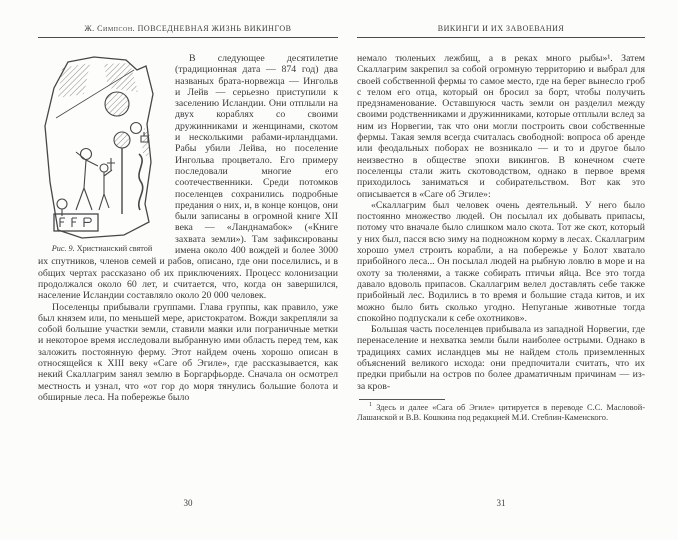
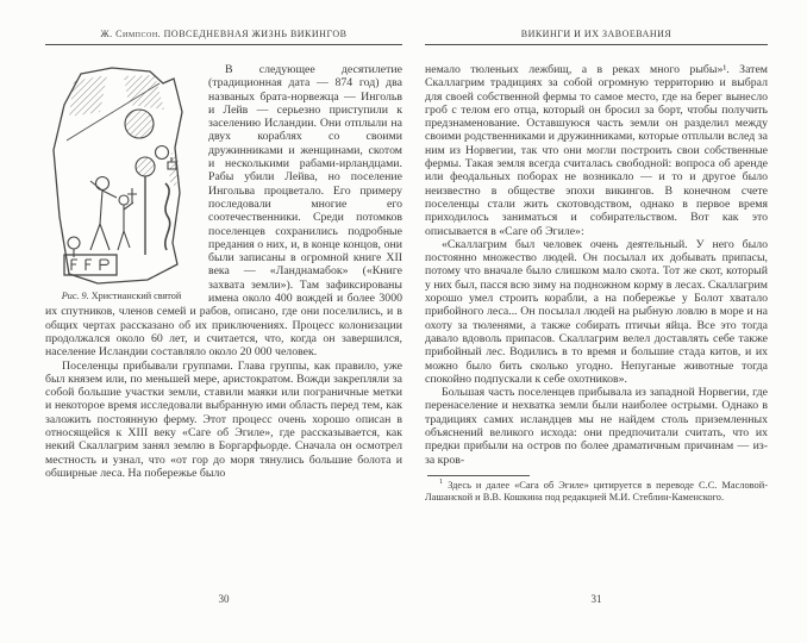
  Ж. Симпсон. ПОВСЕДНЕВНАЯ ЖИЗНЬ ВИКИНГОВ
  Рис. 9. Христианский святой
  В следующее десятилетие (традиционная дата — 874 год) два названых брата-норвежца — Ингольв и Лейв — серьезно приступили к заселению Исландии. Они отплыли на двух кораблях со своими дружинниками и женщинами, скотом и несколькими рабами-ирландцами. Рабы убили Лейва, но поселение Ингольва процветало. Его примеру последовали многие его соотечественники. Среди потомков поселенцев сохранились подробные предания о них, и, в конце концов, они были записаны в огромной книге XII века — «Ланднамабок» («Книге захвата земли»). Там зафиксированы имена около 400 вождей и более 3000 их спутников, членов семей и рабов, описано, где они поселились, и в общих чертах рассказано об их приключениях. Процесс колонизации продолжался около 60 лет, и считается, что, когда он завершился, население Исландии составляло около 20 000 человек.
- Поселенцы прибывали группами. Глава группы, как правило, уже был князем или, по меньшей мере, аристократом. Вожди закрепляли за собой большие участки земли, ставили маяки или пограничные метки и некоторое время исследовали выбранную ими область перед тем, как заложить постоянную ферму. Этот найдем очень хорошо описан в относящейся к XIII веку «Саге об Эгиле», где рассказывается, как некий Скаллагрим занял землю в Боргарфьорде. Сначала он осмотрел местность и узнал, что «от гор до моря тянулись большие болота и обширные леса. На побережье было
+ Поселенцы прибывали группами. Глава группы, как правило, уже был князем или, по меньшей мере, аристократом. Вожди закрепляли за собой большие участки земли, ставили маяки или пограничные метки и некоторое время исследовали выбранную ими область перед тем, как заложить постоянную ферму. Этот процесс очень хорошо описан в относящейся к XIII веку «Саге об Эгиле», где рассказывается, как некий Скаллагрим занял землю в Боргарфьорде. Сначала он осмотрел местность и узнал, что «от гор до моря тянулись большие болота и обширные леса. На побережье было
  30
  ВИКИНГИ И ИХ ЗАВОЕВАНИЯ
- немало тюленьих лежбищ, а в реках много рыбы»¹. Затем Скаллагрим закрепил за собой огромную территорию и выбрал для своей собственной фермы то самое место, где на берег вынесло гроб с телом его отца, который он бросил за борт, чтобы получить предзнаменование. Оставшуюся часть земли он разделил между своими родственниками и дружинниками, которые отплыли вслед за ним из Норвегии, так что они могли построить свои собственные фермы. Такая земля всегда считалась свободной: вопроса об аренде или феодальных поборах не возникало — и то и другое было неизвестно в обществе эпохи викингов. В конечном счете поселенцы стали жить скотоводством, однако в первое время приходилось заниматься и собирательством. Вот как это описывается в «Саге об Эгиле»:
+ немало тюленьих лежбищ, а в реках много рыбы»¹. Затем Скаллагрим традициях за собой огромную территорию и выбрал для своей собственной фермы то самое место, где на берег вынесло гроб с телом его отца, который он бросил за борт, чтобы получить предзнаменование. Оставшуюся часть земли он разделил между своими родственниками и дружинниками, которые отплыли вслед за ним из Норвегии, так что они могли построить свои собственные фермы. Такая земля всегда считалась свободной: вопроса об аренде или феодальных поборах не возникало — и то и другое было неизвестно в обществе эпохи викингов. В конечном счете поселенцы стали жить скотоводством, однако в первое время приходилось заниматься и собирательством. Вот как это описывается в «Саге об Эгиле»:
  «Скаллагрим был человек очень деятельный. У него было постоянно множество людей. Он посылал их добывать припасы, потому что вначале было слишком мало скота. Тот же скот, который у них был, пасся всю зиму на подножном корму в лесах. Скаллагрим хорошо умел строить корабли, а на побережье у Болот хватало прибойного леса... Он посылал людей на рыбную ловлю в море и на охоту за тюленями, а также собирать птичьи яйца. Все это тогда давало вдоволь припасов. Скаллагрим велел доставлять себе также прибойный лес. Водились в то время и большие стада китов, и их можно было бить сколько угодно. Непуганые животные тогда спокойно подпускали к себе охотников».
  Большая часть поселенцев прибывала из западной Норвегии, где перенаселение и нехватка земли были наиболее острыми. Однако в традициях самих исландцев мы не найдем столь приземленных объяснений великого исхода: они предпочитали считать, что их предки прибыли на остров по более драматичным причинам — из-за кров-
  Здесь и далее «Сага об Эгиле» цитируется в переводе С.С. Масловой-Лашанской и В.В. Кошкина под редакцией М.И. Стеблин-Каменского.
  31
